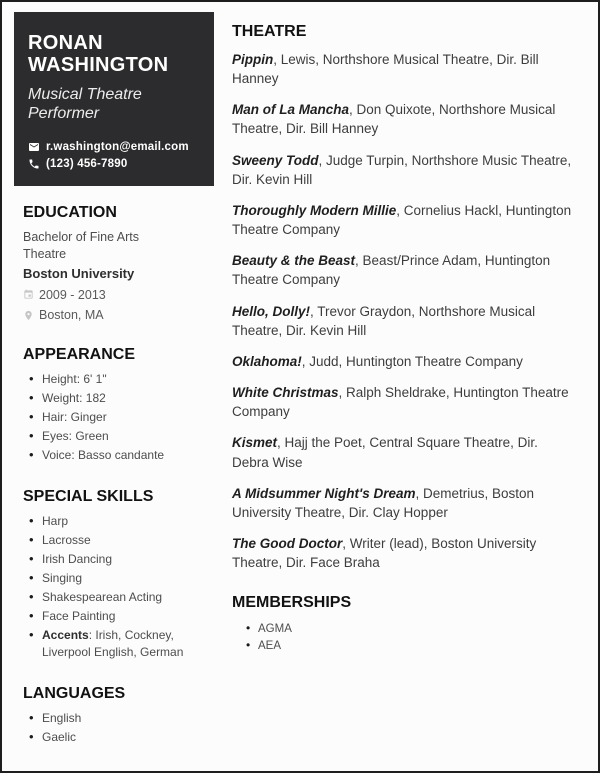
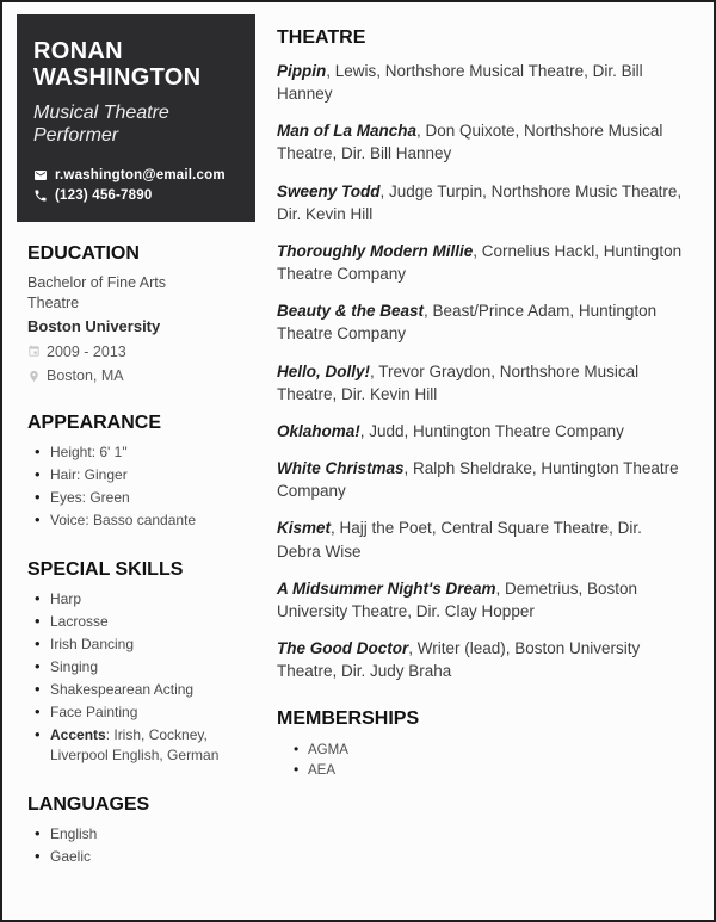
  RONAN
  WASHINGTON
  Musical Theatre Performer
  r.washington@email.com
  (123) 456-7890
  EDUCATION
  Bachelor of Fine Arts Theatre
  Boston University
  2009 - 2013
  Boston, MA
  APPEARANCE
  Height: 6' 1"
- Weight: 182
  Hair: Ginger
  Eyes: Green
  Voice: Basso candante
  SPECIAL SKILLS
  Harp
  Lacrosse
  Irish Dancing
  Singing
  Shakespearean Acting
  Face Painting
  Accents: Irish, Cockney, Liverpool English, German
  LANGUAGES
  English
  Gaelic
  THEATRE
  Pippin, Lewis, Northshore Musical Theatre, Dir. Bill Hanney
  Man of La Mancha, Don Quixote, Northshore Musical Theatre, Dir. Bill Hanney
  Sweeny Todd, Judge Turpin, Northshore Music Theatre, Dir. Kevin Hill
  Thoroughly Modern Millie, Cornelius Hackl, Huntington Theatre Company
  Beauty & the Beast, Beast/Prince Adam, Huntington Theatre Company
  Hello, Dolly!, Trevor Graydon, Northshore Musical Theatre, Dir. Kevin Hill
  Oklahoma!, Judd, Huntington Theatre Company
  White Christmas, Ralph Sheldrake, Huntington Theatre Company
  Kismet, Hajj the Poet, Central Square Theatre, Dir. Debra Wise
  A Midsummer Night's Dream, Demetrius, Boston University Theatre, Dir. Clay Hopper
- The Good Doctor, Writer (lead), Boston University Theatre, Dir. Face Braha
+ The Good Doctor, Writer (lead), Boston University Theatre, Dir. Judy Braha
  MEMBERSHIPS
  AGMA
  AEA
